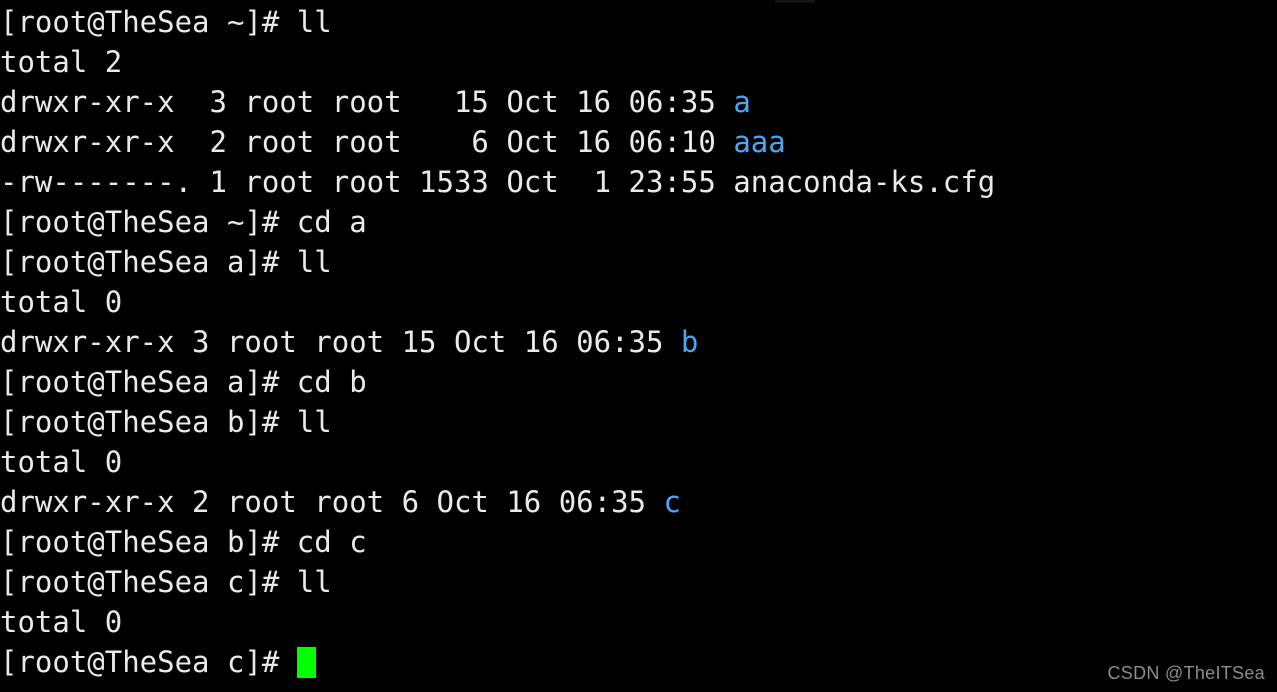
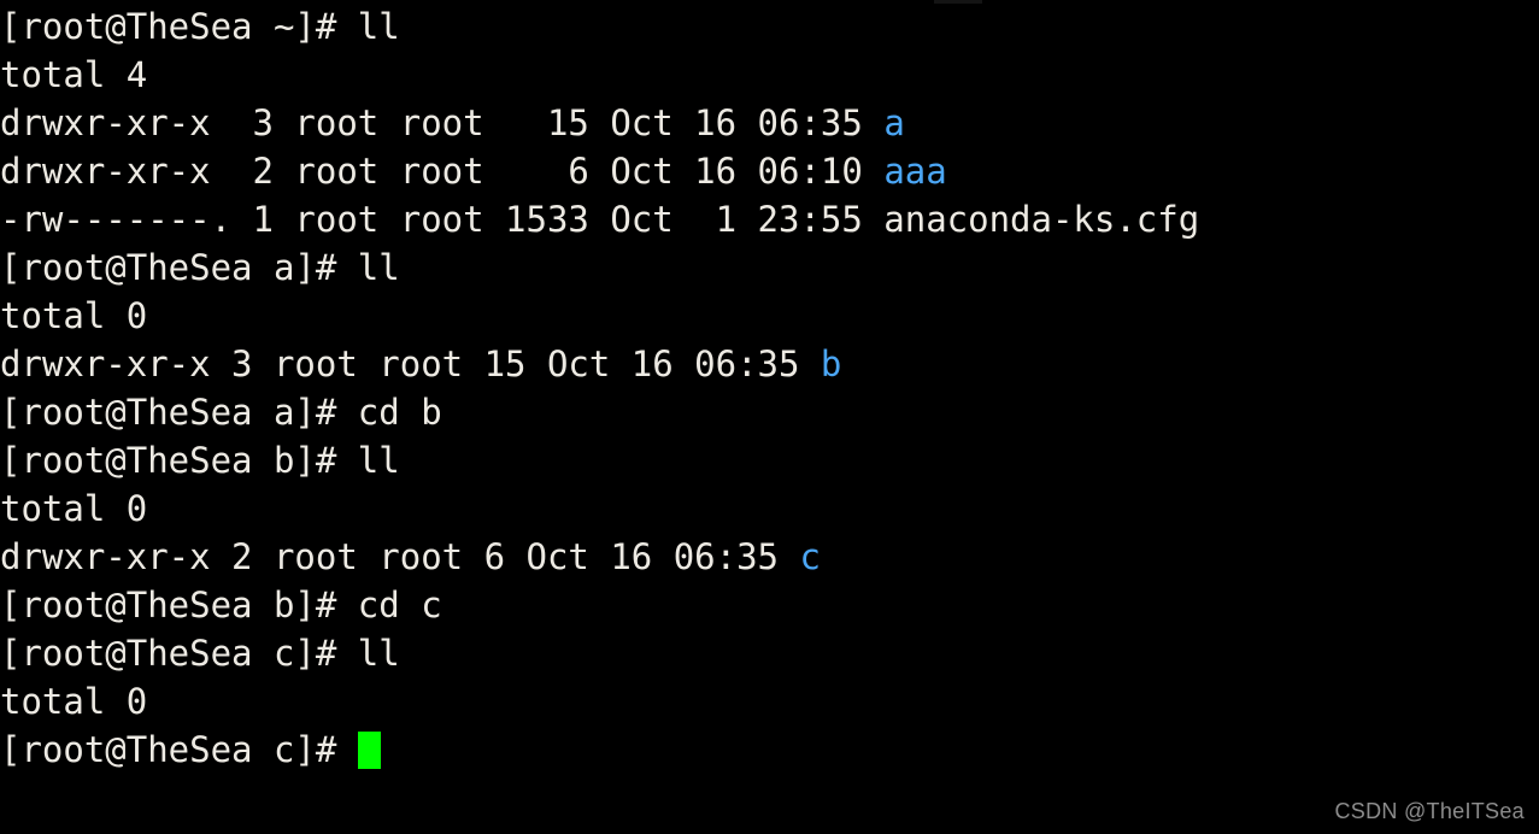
  [root@TheSea ~]# ll
- total 2
+ total 4
  drwxr-xr-x 3 root root 15 Oct 16 06:35 a
  drwxr-xr-x 2 root root 6 Oct 16 06:10 aaa
  -rw-------. 1 root root 1533 Oct 1 23:55 anaconda-ks.cfg
- [root@TheSea ~]# cd a
  [root@TheSea a]# ll
  total 0
  drwxr-xr-x 3 root root 15 Oct 16 06:35 b
  [root@TheSea a]# cd b
  [root@TheSea b]# ll
  total 0
  drwxr-xr-x 2 root root 6 Oct 16 06:35 c
  [root@TheSea b]# cd c
  [root@TheSea c]# ll
  total 0
  [root@TheSea c]#
  CSDN @TheITSea
